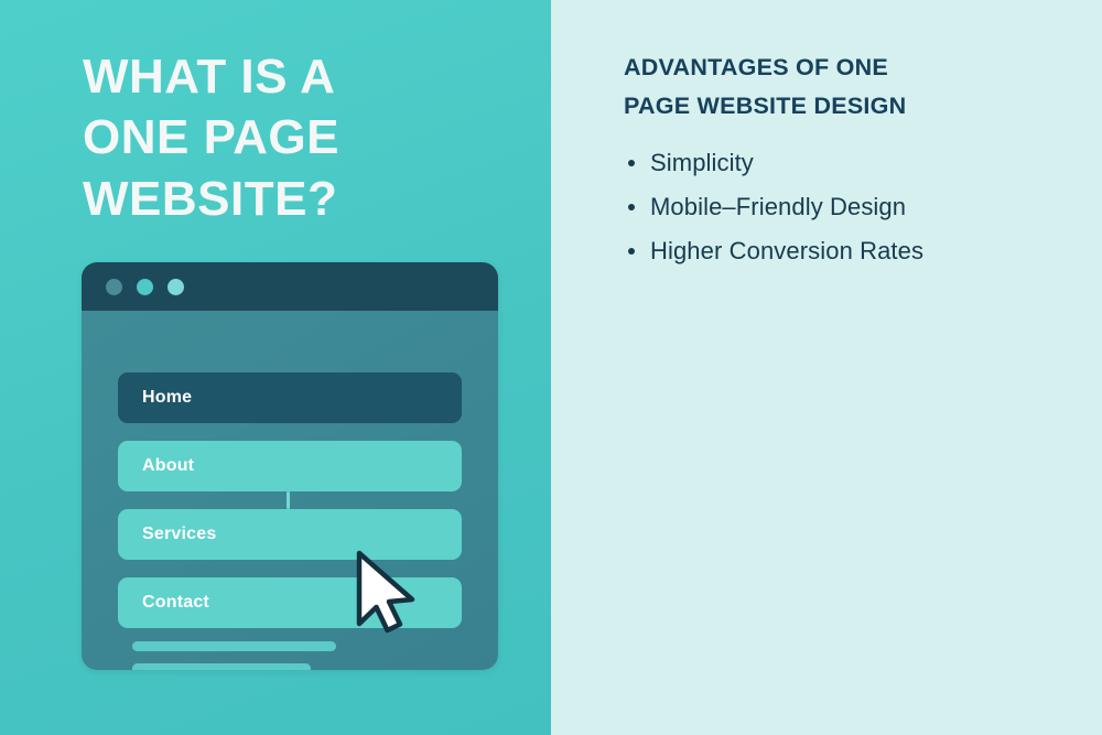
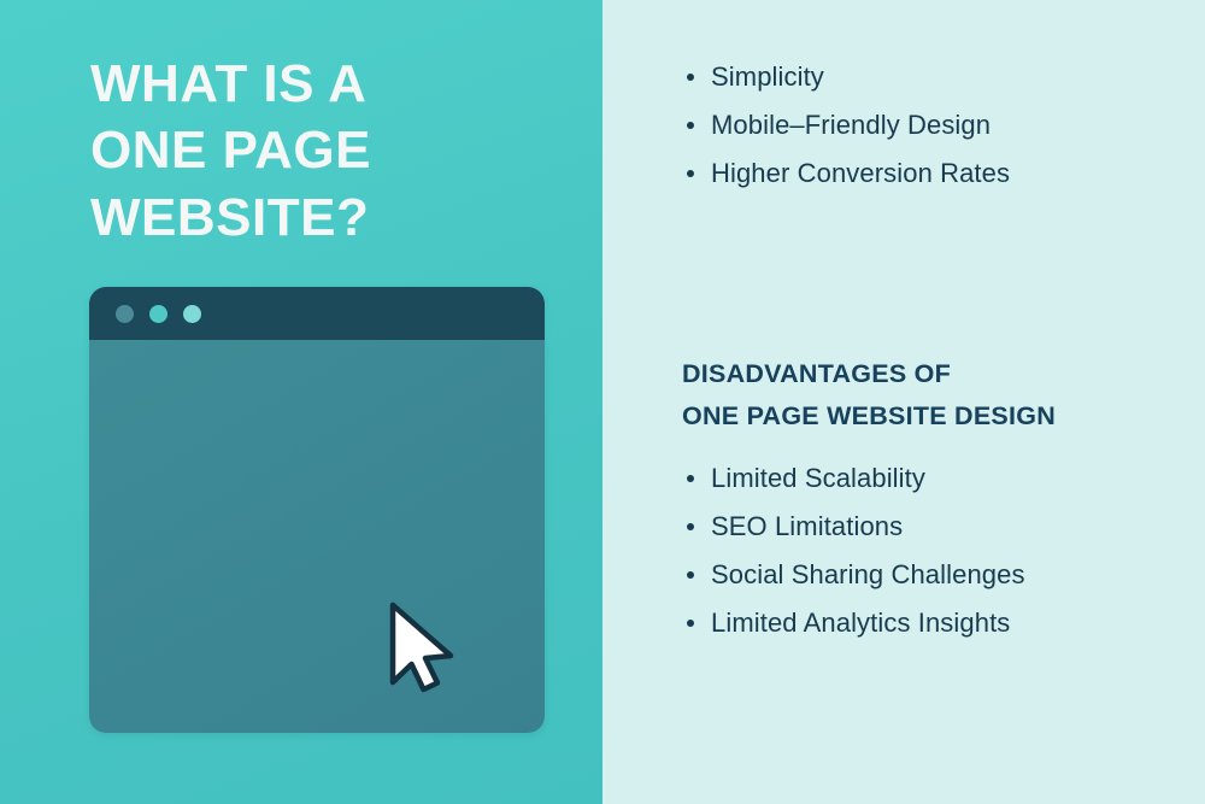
  WHAT IS A
  ONE PAGE
  WEBSITE?
- Home
- About
- Services
- Contact
- ADVANTAGES OF ONE
- PAGE WEBSITE DESIGN
  Simplicity
  Mobile–Friendly Design
  Higher Conversion Rates
+ DISADVANTAGES OF
+ ONE PAGE WEBSITE DESIGN
+ Limited Scalability
+ SEO Limitations
+ Social Sharing Challenges
+ Limited Analytics Insights
